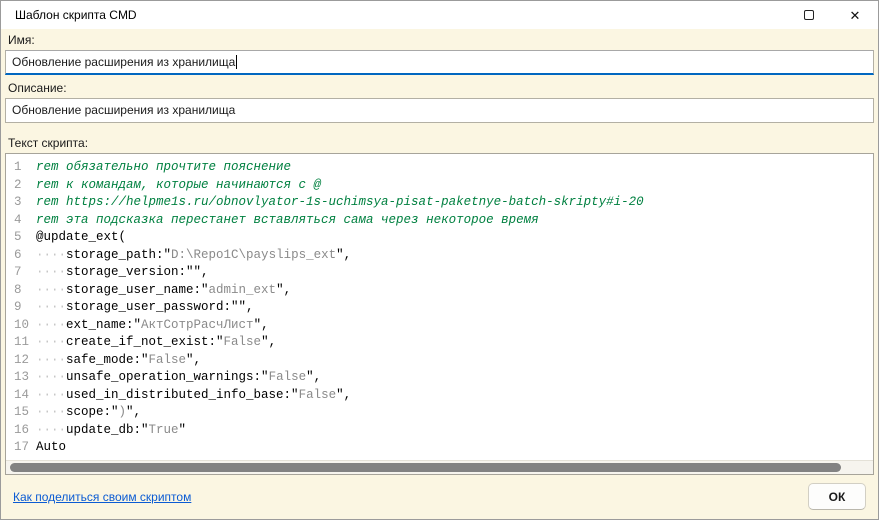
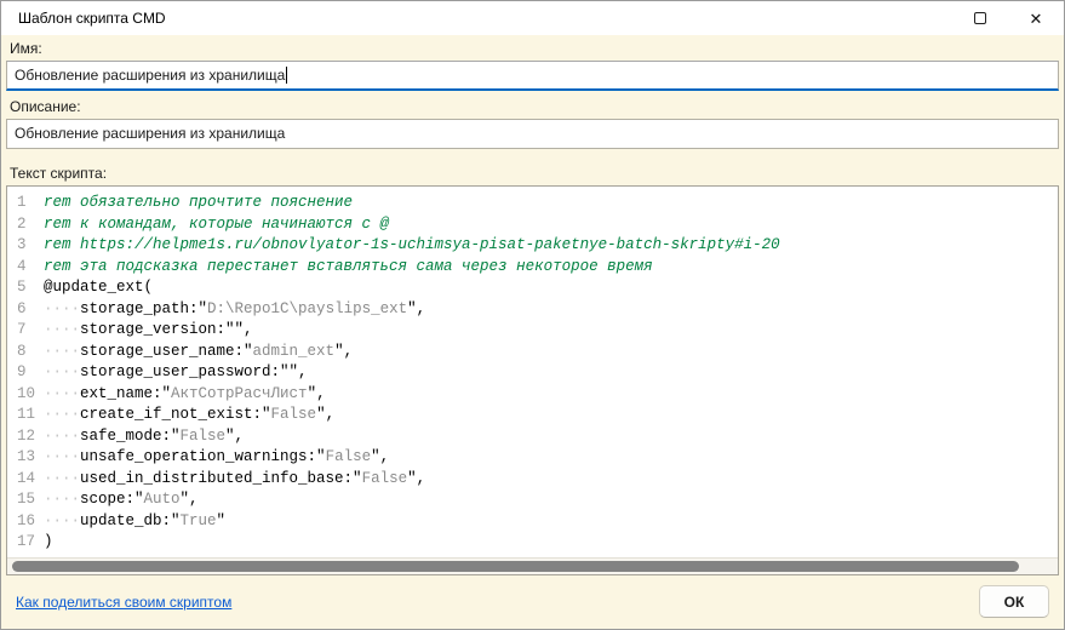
  Шаблон скрипта CMD
  ✕
  Имя:
  Обновление расширения из хранилища
  Описание:
  Обновление расширения из хранилища
  Текст скрипта:
  1
  2
  3
  4
  5
  6
  7
  8
  9
  10
  11
  12
  13
  14
  15
  16
  17
  rem обязательно прочтите пояснение
  rem к командам, которые начинаются с @
  rem https://helpme1s.ru/obnovlyator-1s-uchimsya-pisat-paketnye-batch-skripty#i-20
  rem эта подсказка перестанет вставляться сама через некоторое время
  @update_ext(
  ····storage_path:"D:\Repo1C\payslips_ext",
  ····storage_version:"",
  ····storage_user_name:"admin_ext",
  ····storage_user_password:"",
  ····ext_name:"АктСотрРасчЛист",
  ····create_if_not_exist:"False",
  ····safe_mode:"False",
  ····unsafe_operation_warnings:"False",
  ····used_in_distributed_info_base:"False",
- ····scope:")",
+ ····scope:"Auto",
  ····update_db:"True"
- Auto
+ )
  Как поделиться своим скриптом
  ОК
